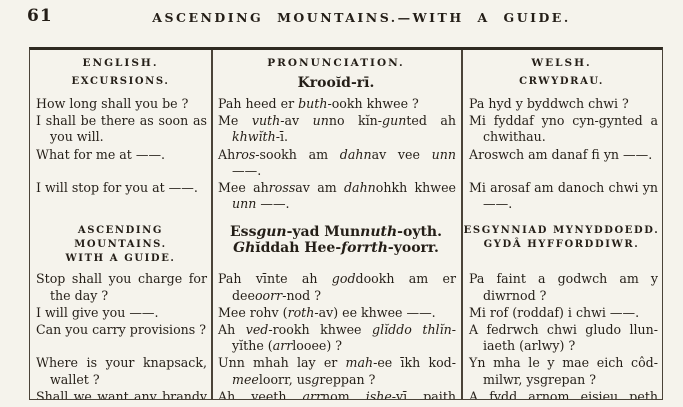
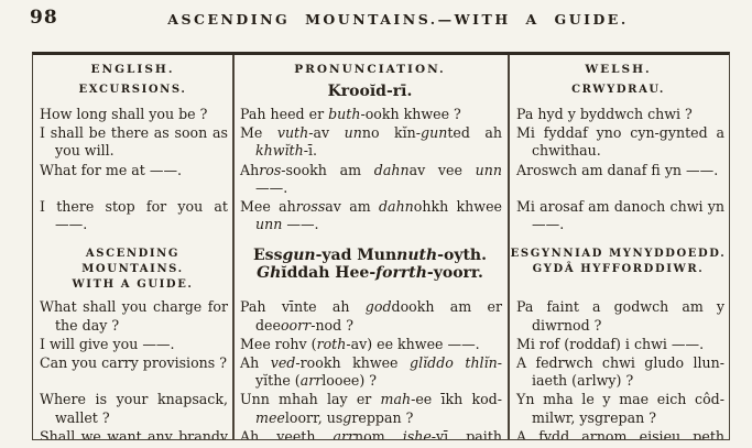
- 61
+ 98
  ASCENDING MOUNTAINS.—WITH A GUIDE.
  ENGLISH.
  PRONUNCIATION.
  WELSH.
  EXCURSIONS.
  Krooĭd-rī.
  CRWYDRAU.
  How long shall you be ?
  Pah heed er buth-ookh khwee ?
  Pa hyd y byddwch chwi ?
  I shall be there as soon as you will.
  Me vuth-av unno kĭn-gunted ah khwĭth-ī.
  Mi fyddaf yno cyn-gynted a chwithau.
  What for me at ——.
  Ahros-sookh am dahnav vee unn ——.
  Aroswch am danaf fi yn ——.
- I will stop for you at ——.
+ I there stop for you at ——.
  Mee ahrossav am dahnohkh khwee unn ——.
  Mi arosaf am danoch chwi yn ——.
  ASCENDING MOUNTAINS.
  WITH A GUIDE.
  Essgun-yad Munnuth-oyth.
  Ghĭddah Hee-forrth-yoorr.
  ESGYNNIAD MYNYDDOEDD.
  GYDÂ HYFFORDDIWR.
- Stop shall you charge for the day ?
+ What shall you charge for the day ?
  Pah vīnte ah goddookh am er deeoorr-nod ?
  Pa faint a godwch am y diwrnod ?
  I will give you ——.
  Mee rohv (roth-av) ee khwee ——.
  Mi rof (roddaf) i chwi ——.
  Can you carry provisions ?
  Ah ved-rookh khwee glĭddo thlĭn-yĭthe (arrlooee) ?
  A fedrwch chwi gludo llun-iaeth (arlwy) ?
  Where is your knapsack, wallet ?
  Unn mhah lay er mah-ee īkh kod-meeloorr, usgreppan ?
  Yn mha le y mae eich côd-milwr, ysgrepan ?
